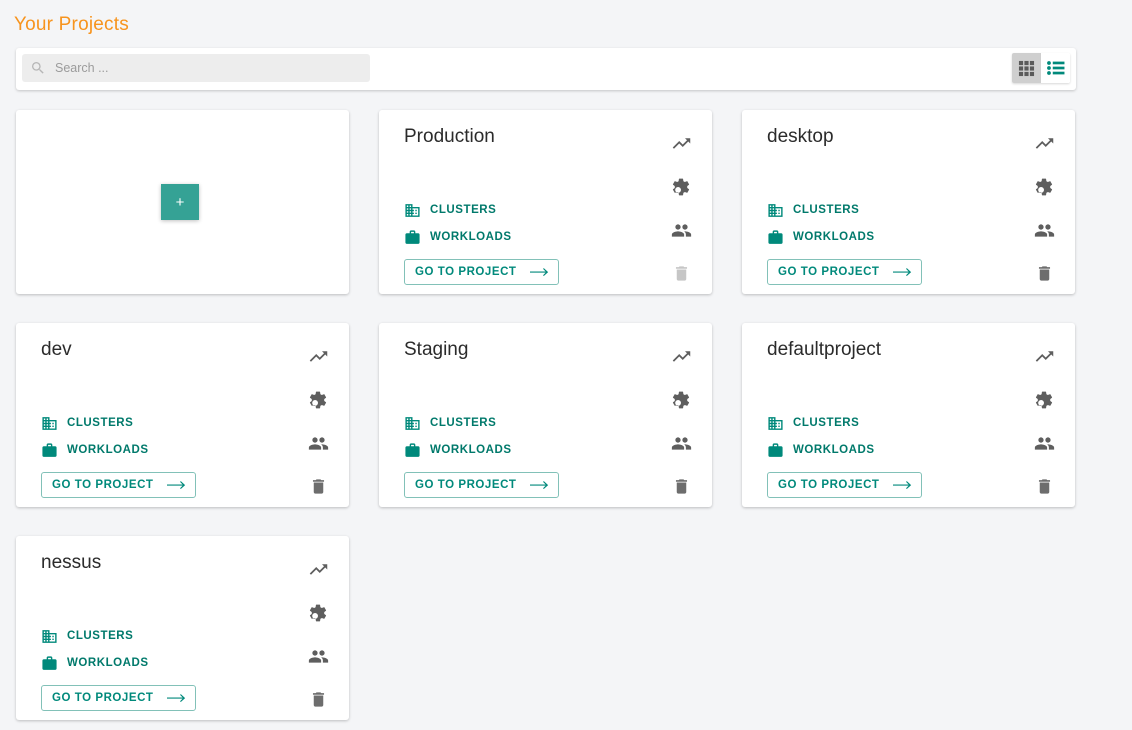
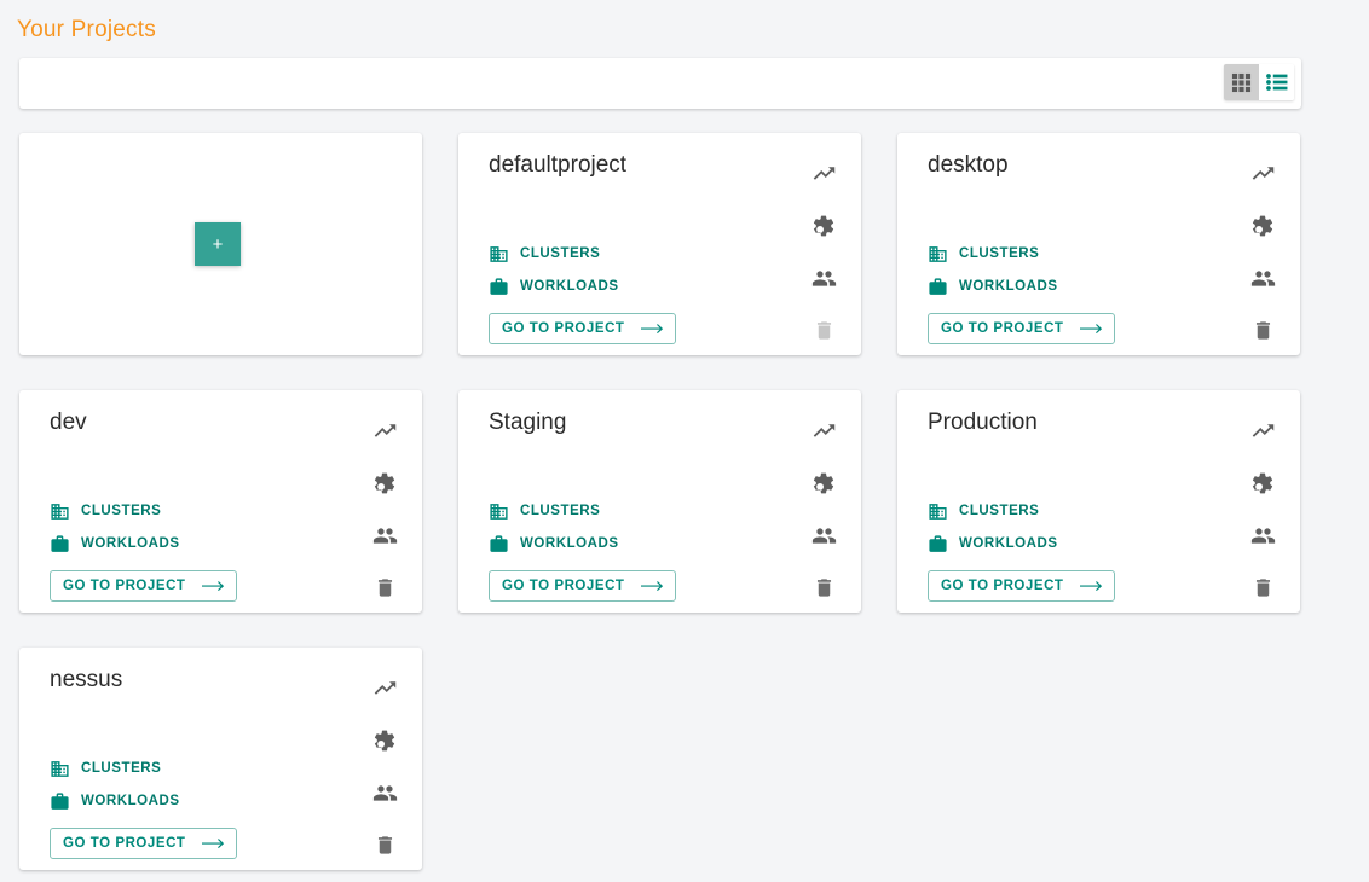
  Your Projects
- Search ...
  +
- Production
+ defaultproject
  CLUSTERS
  WORKLOADS
  GO TO PROJECT
  desktop
  CLUSTERS
  WORKLOADS
  GO TO PROJECT
  dev
  CLUSTERS
  WORKLOADS
  GO TO PROJECT
  Staging
  CLUSTERS
  WORKLOADS
  GO TO PROJECT
- defaultproject
+ Production
  CLUSTERS
  WORKLOADS
  GO TO PROJECT
  nessus
  CLUSTERS
  WORKLOADS
  GO TO PROJECT
